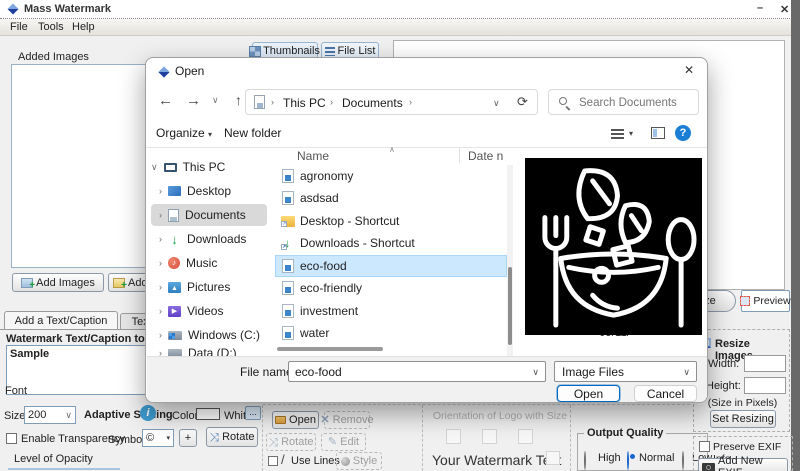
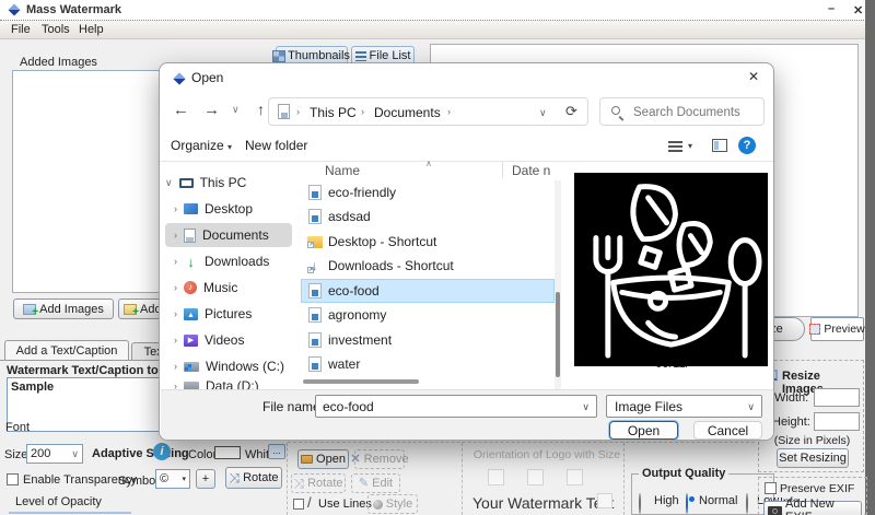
  Mass Watermark
  –
  ✕
  File
  Tools
  Help
  Added Images
  Thumbnails
  File List
  +
  Add Images
  +
  Add a Text/Caption
  Watermark Text/Caption to
  Sample
  Font
  Size
  200
  ∨
  Adaptive Sing
  i
  Colo
  ...
  Enable Transparency
  Symbo
  ©
  +
  ⤨
  Rotate
  Level of Opacity
  Open
  ✕
  Remove
  ⤨
  Rotate
  ✎
  Edit
  /
  Use Lines
  Style
  Orientation of Logo with Size
  Your Watermark T
  Output Quality
  High
  Normal
  Preview
  Resize Imag
  Width:
  Height:
  (Size in Pixels)
  Set Resizing
  Preserve EXIF
  Open
  ✕
  ←
  →
  ∨
  ↑
  ›
  This PC
  ›
  Documents
  ›
  ∨
  ⟳
  Search Documents
  Organize ▾
  New folder
  ▾
  ?
  ∨
  This PC
  ›
  Desktop
  ›
  Documents
  ›
  ↓
  Downloads
  ›
  ♪
  Music
  ›
  Pictures
  ›
  Videos
  ›
  Windows (C:)
  ›
  Data (D:)
  Name
  ∧
  Date n
- agronomy
+ eco-friendly
  asdsad
  Desktop - Shortcut
  ↓
  Downloads - Shortcut
  eco-food
- eco-friendly
+ agronomy
  investment
  water
  File nam
  eco-food
  ∨
  Image Files
  ∨
  Open
  Cancel
